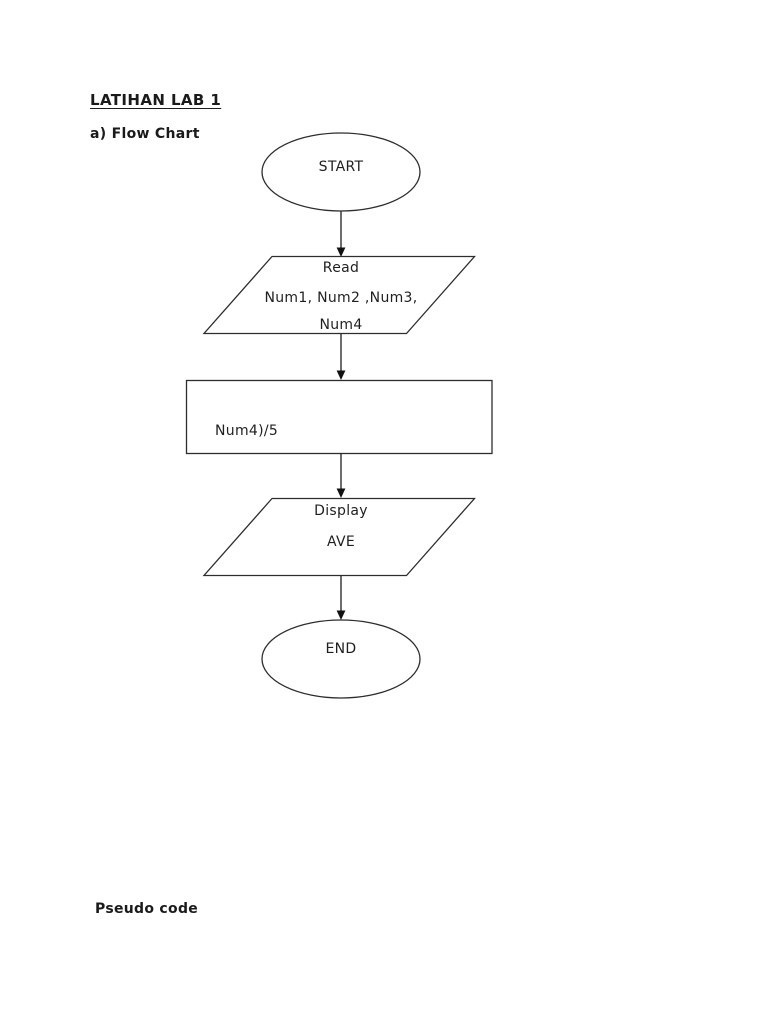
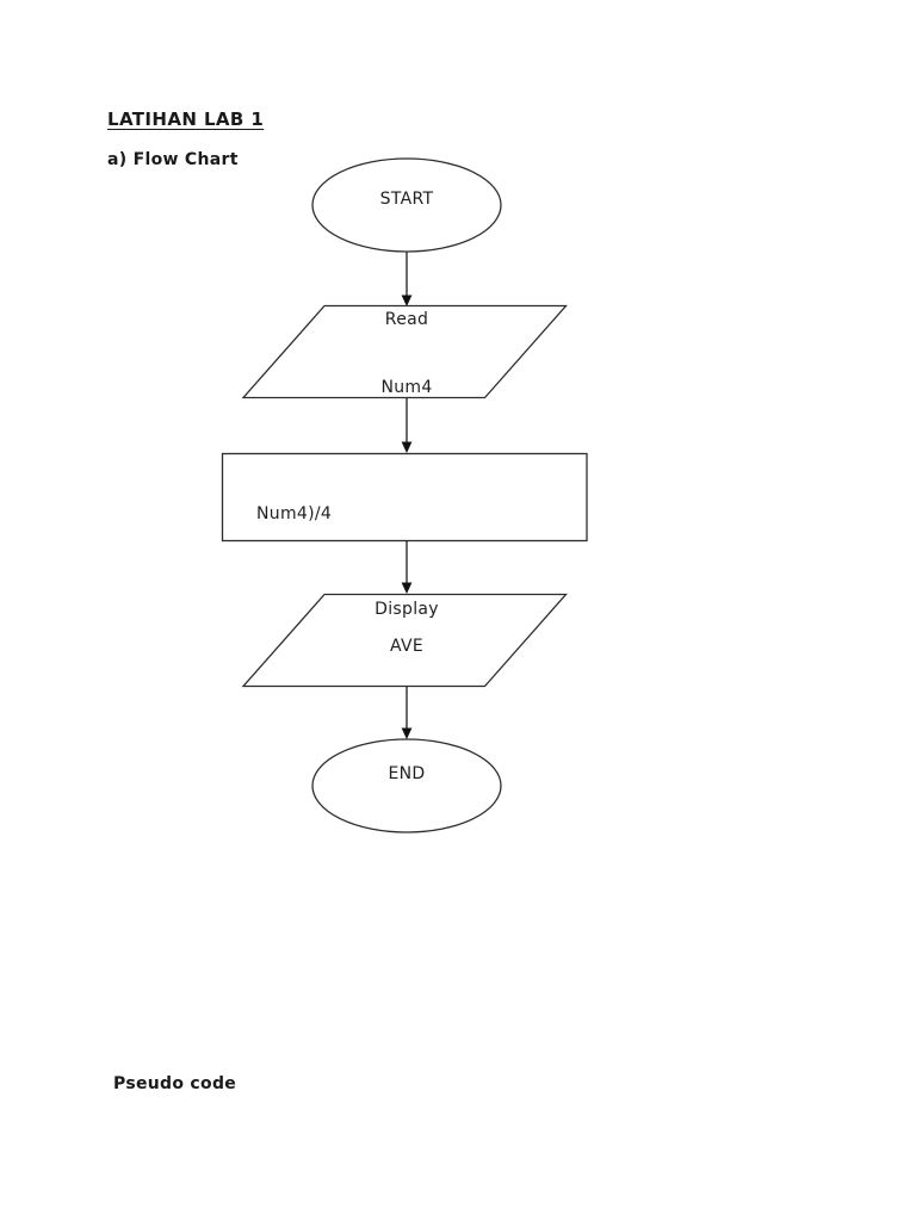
  LATIHAN LAB 1
  a) Flow Chart
  START
  Read
- Num1, Num2 ,Num3,
  Num4
- Num4)/5
+ Num4)/4
  Display
  AVE
  END
  Pseudo code
